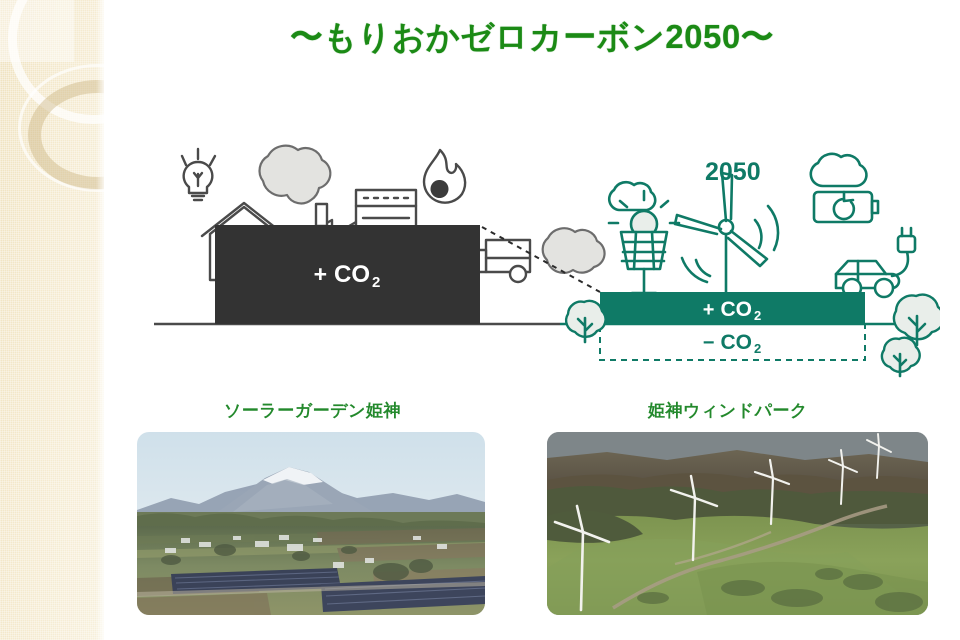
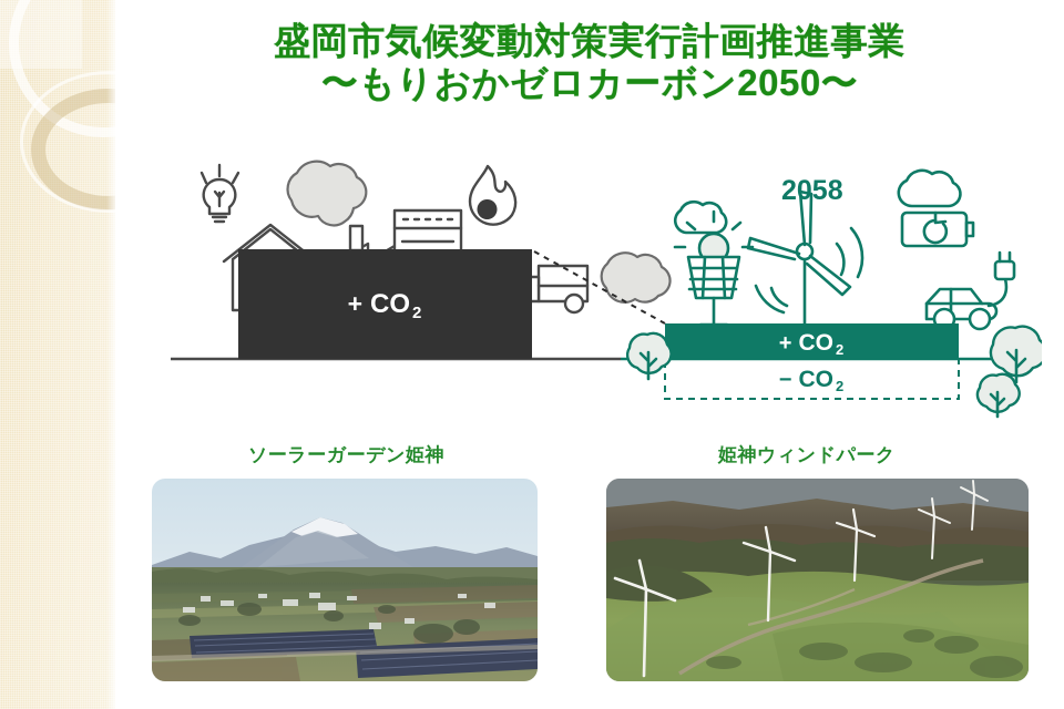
+ 盛岡市気候変動対策実行計画推進事業
  〜もりおかゼロカーボン2050〜
  + CO2
- 2050
+ 2058
  + CO 2
  − CO 2
  ソーラーガーデン姫神
  姫神ウィンドパーク
